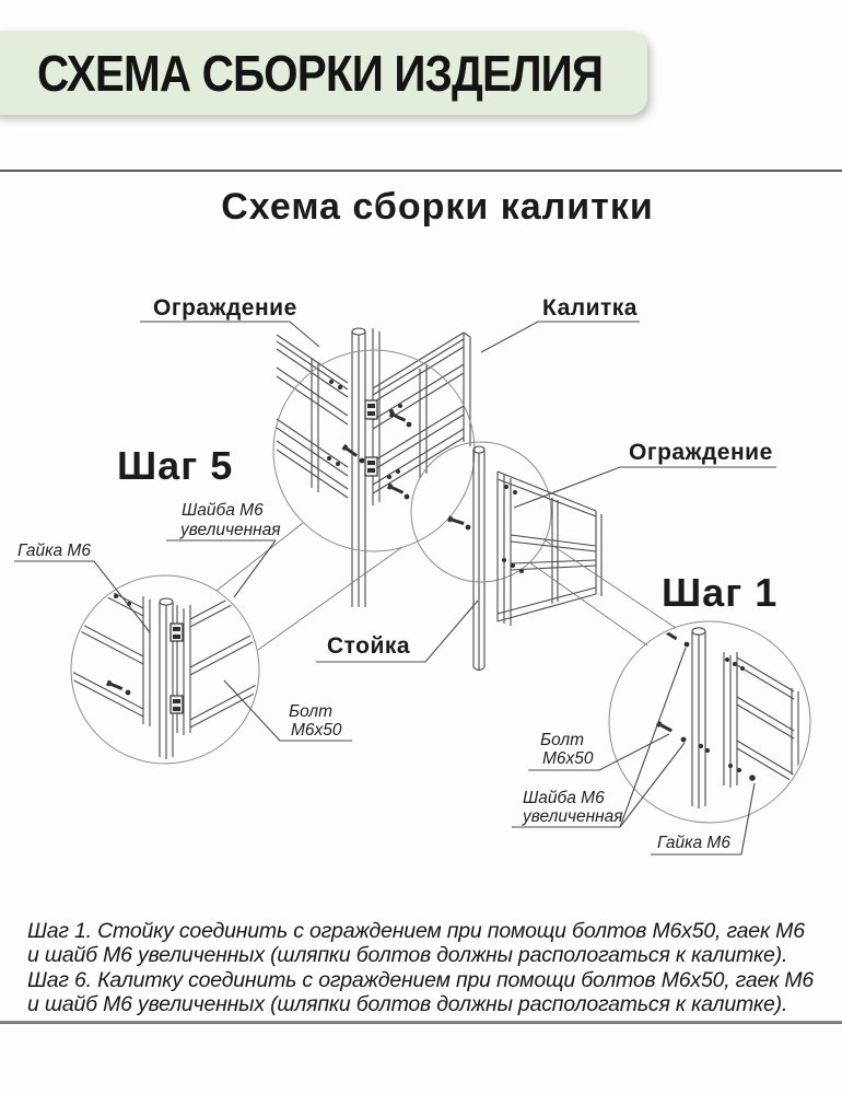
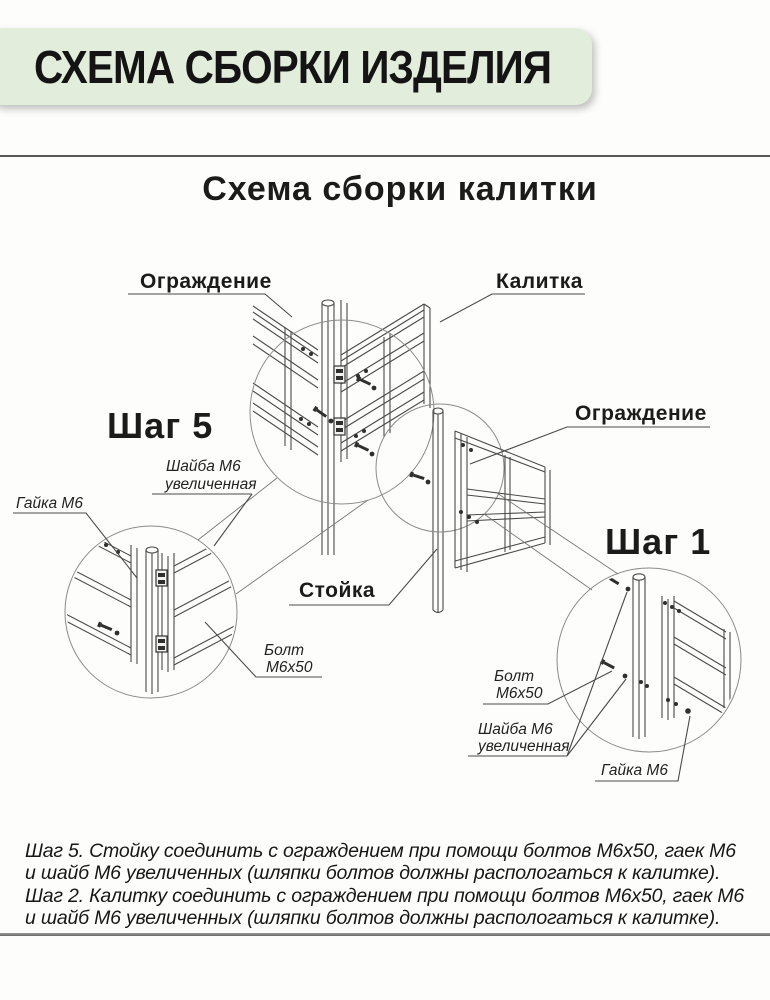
  СХЕМА СБОРКИ ИЗДЕЛИЯ
  Схема сборки калитки
  Ограждение
  Калитка
  Шаг 5
  Шайба М6
  увеличенная
  Гайка М6
  Ограждение
  Шаг 1
  Стойка
  Болт
  М6х50
  Болт
  М6х50
  Шайба М6
  увеличенная
  Гайка М6
- Шаг 1. Стойку соединить с ограждением при помощи болтов М6х50, гаек М6
+ Шаг 5. Стойку соединить с ограждением при помощи болтов М6х50, гаек М6
  и шайб М6 увеличенных (шляпки болтов должны распологаться к калитке).
- Шаг 6. Калитку соединить с ограждением при помощи болтов М6х50, гаек М6
+ Шаг 2. Калитку соединить с ограждением при помощи болтов М6х50, гаек М6
  и шайб М6 увеличенных (шляпки болтов должны распологаться к калитке).
